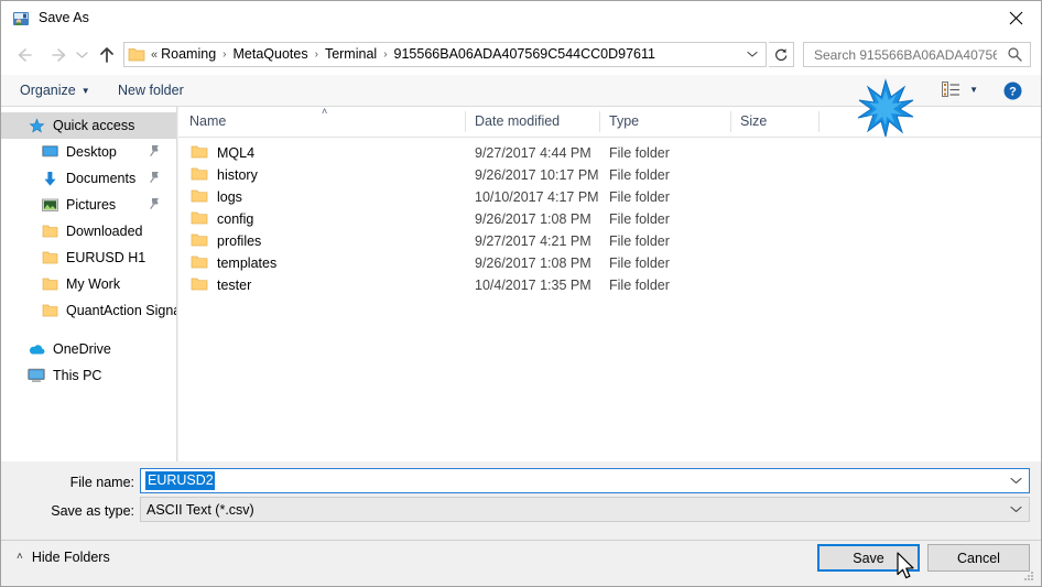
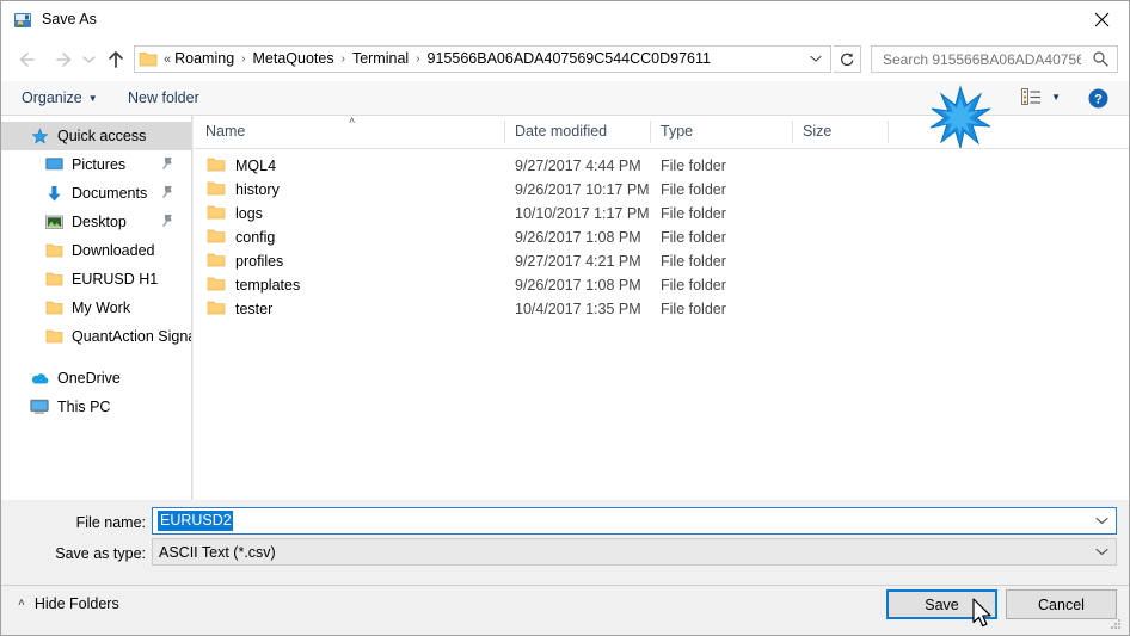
  Save As
  «
  Roaming
  ›
  MetaQuotes
  ›
  Terminal
  ›
  915566BA06ADA407569C544CC0D97611
  Search 915566BA06ADA40756
  Organize ▼
  New folder
  ▼
  ?
  Quick access
- Desktop
+ Pictures
  Documents
- Pictures
+ Desktop
  Downloaded
  EURUSD H1
  My Work
  QuantAction Sign
  OneDrive
  This PC
  ˄
  Name
  Date modified
  Type
  Size
  MQL4
  9/27/2017 4:44 PM
  File folder
  history
  9/26/2017 10:17 PM
  File folder
  logs
- 10/10/2017 4:17 PM
+ 10/10/2017 1:17 PM
  File folder
  config
  9/26/2017 1:08 PM
  File folder
  profiles
  9/27/2017 4:21 PM
  File folder
  templates
  9/26/2017 1:08 PM
  File folder
  tester
  10/4/2017 1:35 PM
  File folder
  File name:
  EURUSD2
  Save as type:
  ASCII Text (*.csv)
  ˄
  Hide Folders
  Save
  Cancel
